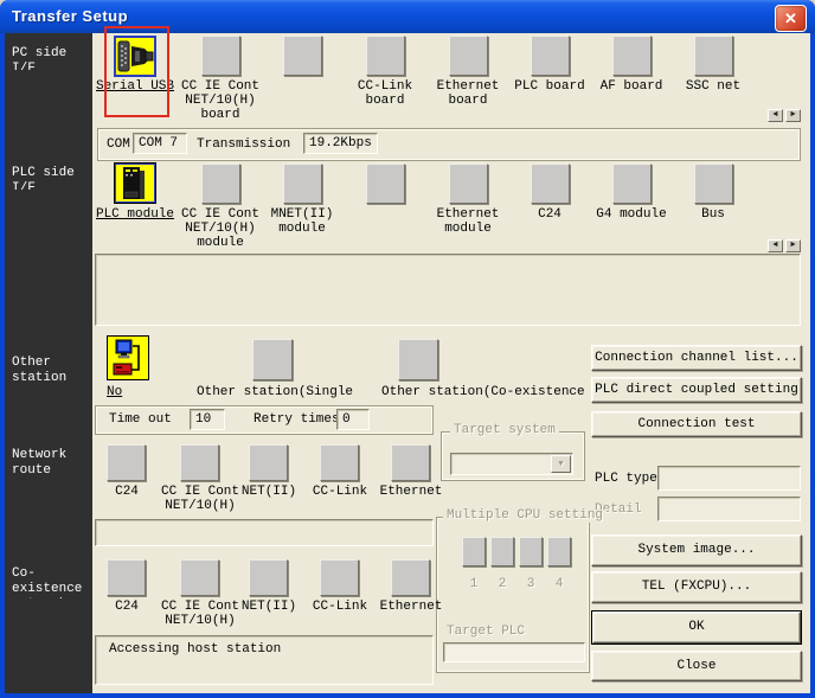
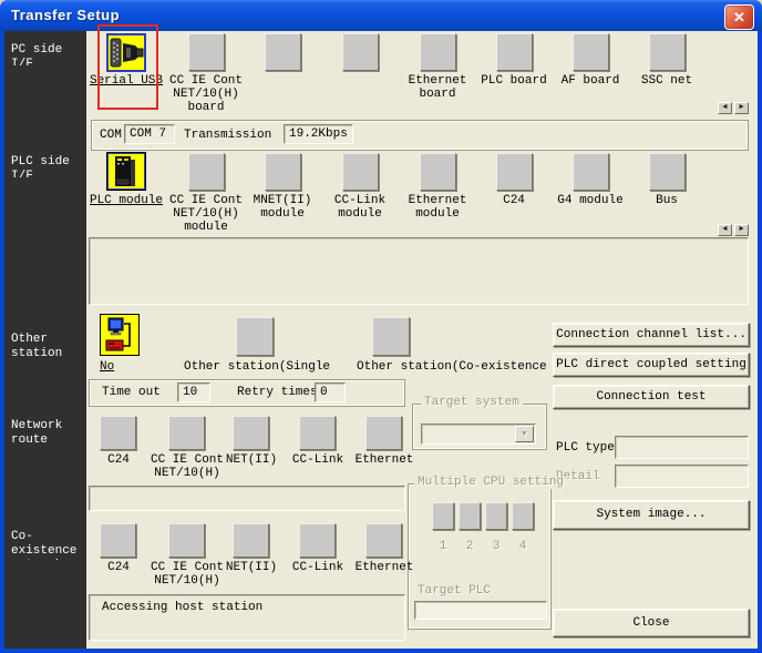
  Transfer Setup
  ✕
  PC side I/F
  PLC side I/F
  Other station
  Network route
  Serial USB
  CC IE Cont NET/10(H) board
- CC-Link board
  Ethernet board
  PLC board
  AF board
  SSC net
  ◄
  ►
  COM
  COM 7
  Transmission
  19.2Kbps
  PLC module
  CC IE Cont NET/10(H) module
  MNET(II) module
+ CC-Link module
  Ethernet module
  C24
  G4 module
  Bus
  ◄
  ►
  No
  Other station(Single
  Other station(Co-existence
  Connection channel list...
  PLC direct coupled setting
  Connection test
  Time out
  10
  Retry time
  0
  C24
  CC IE Cont NET/10(H)
  NET(II)
  CC-Link
  Ethernet
  Target system
  ▼
  PLC type
  Multiple CPU setting
  1
  2
  3
  4
  Target PLC
  C24
  CC IE Cont NET/10(H)
  NET(II)
  CC-Link
  Ethernet
  Accessing host station
  System image...
- TEL (FXCPU)...
- OK
  Close
